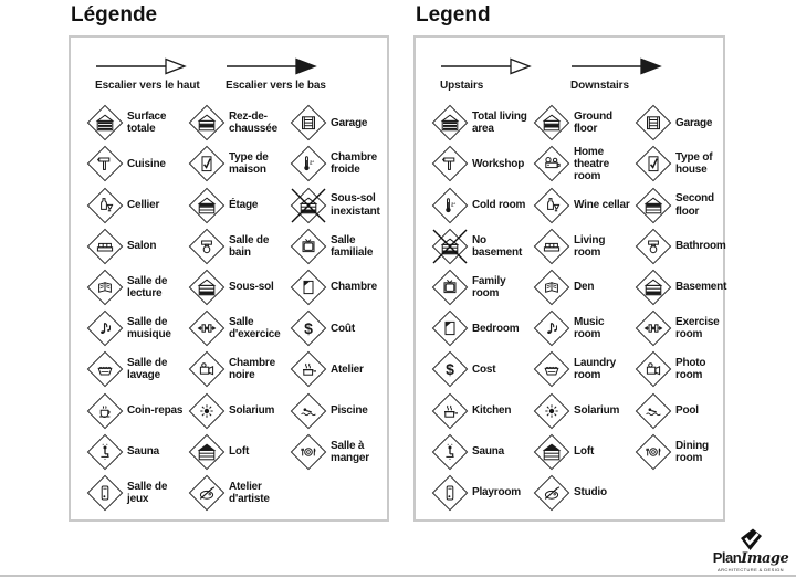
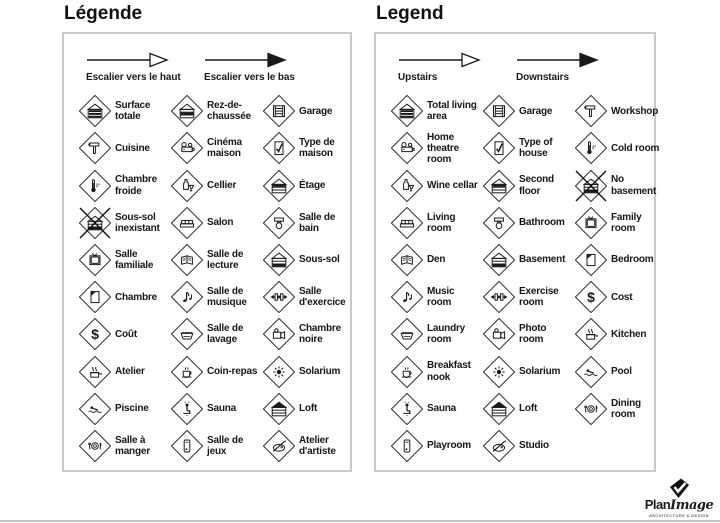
  Légende
  Escalier vers le haut
  Escalier vers le bas
  Surface totale
  Rez-de-chaussée
  Garage
  Cuisine
+ Cinéma maison
  Type de maison
  Chambre froide
  Cellier
  Étage
  Sous-sol inexistant
  Salon
  Salle de bain
  Salle familiale
  Salle de lecture
  Sous-sol
  Chambre
  Salle de musique
  Salle d'exercice
  Coût
  Salle de lavage
  Chambre noire
  Atelier
  Coin-repas
  Solarium
  Piscine
  Sauna
  Loft
  Salle à manger
  Salle de jeux
  Atelier d'artiste
  Legend
  Upstairs
  Downstairs
  Total living area
- Ground floor
  Garage
  Workshop
  Home theatre room
  Type of house
  Cold room
  Wine cellar
  Second floor
  No basement
  Living room
  Bathroom
  Family room
  Den
  Basement
  Bedroom
  Music room
  Exercise room
  Cost
  Laundry room
  Photo room
  Kitchen
+ Breakfast nook
  Solarium
  Pool
  Sauna
  Loft
  Dining room
  Playroom
  Studio
  PlanImage
